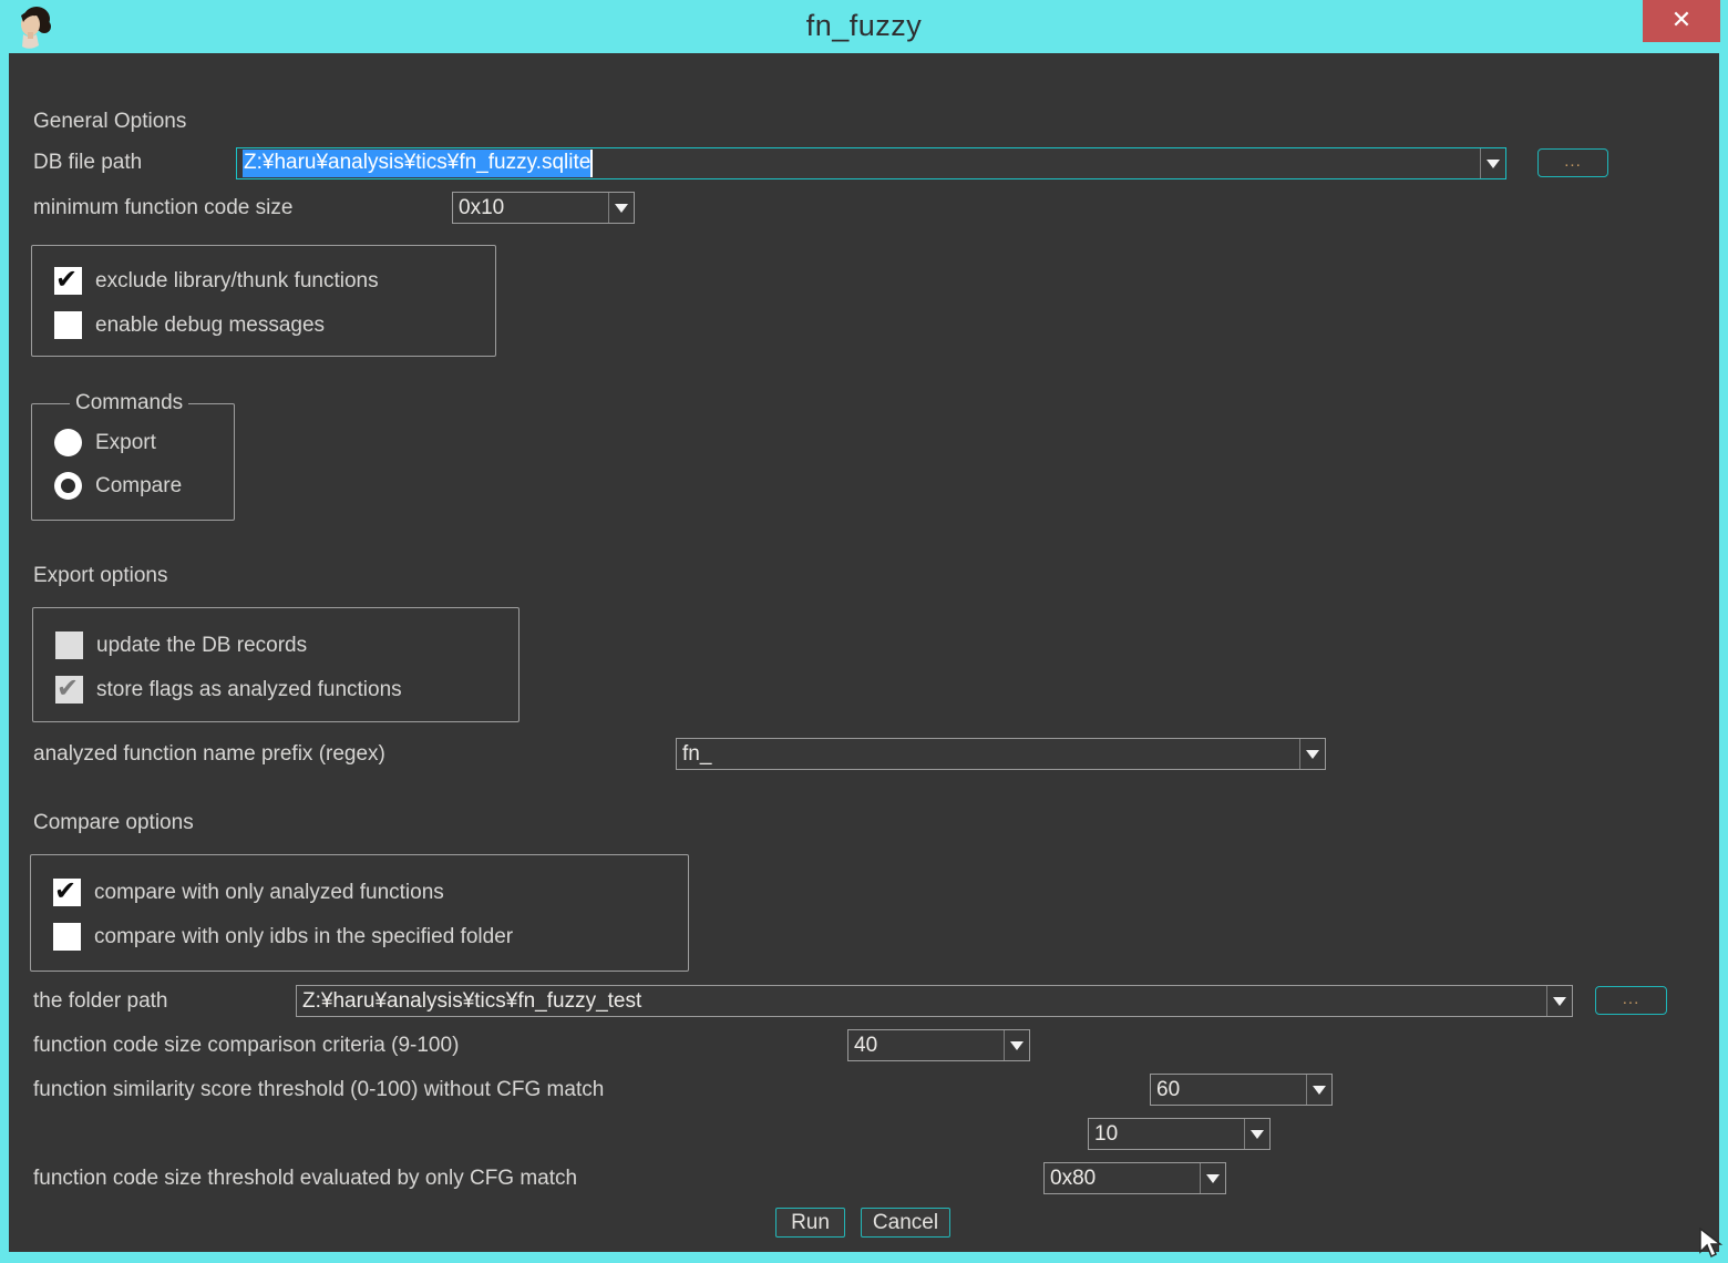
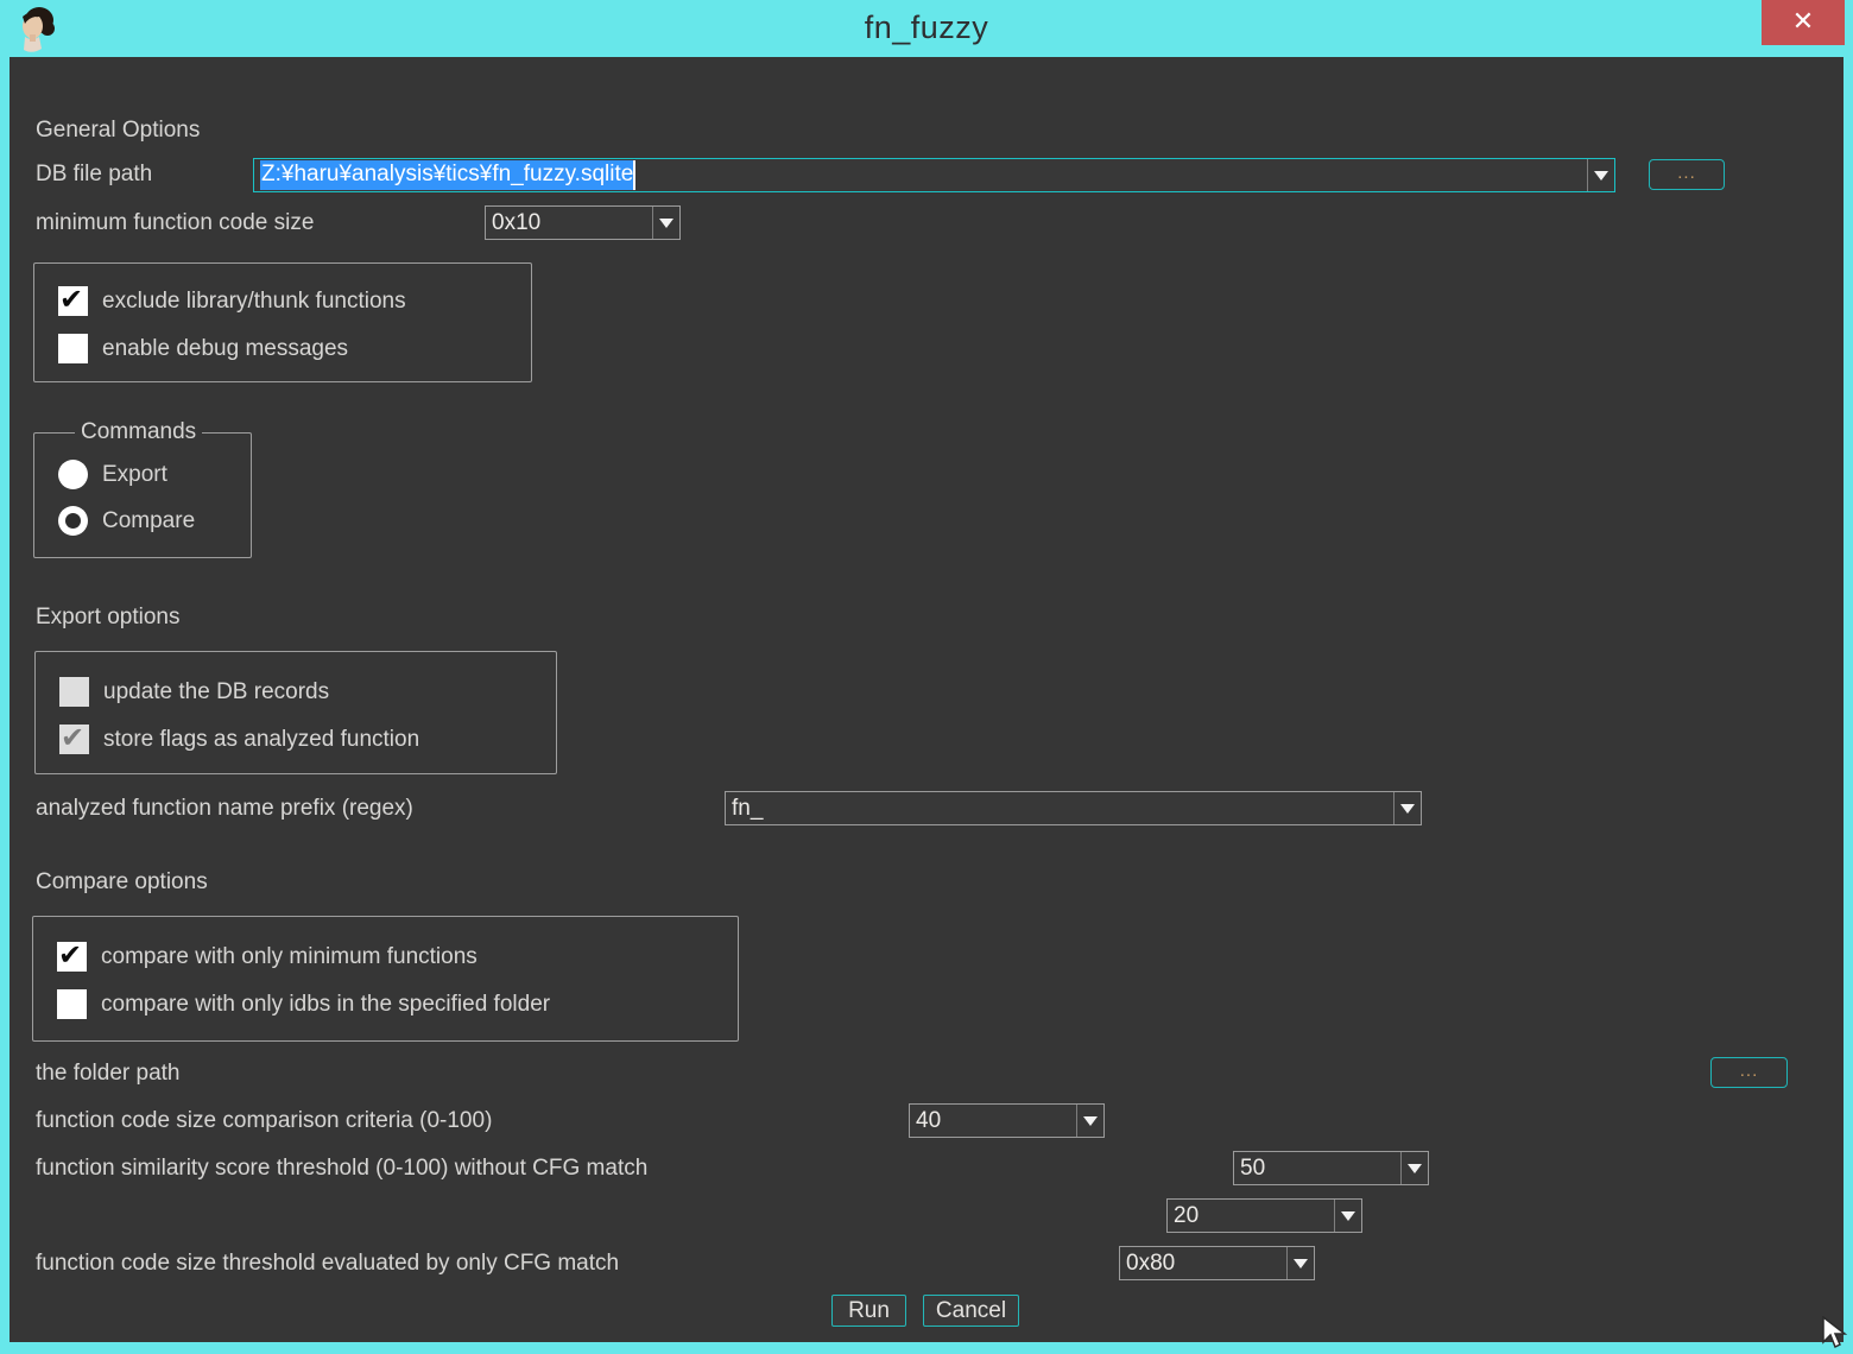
  fn_fuzzy
  ✕
  General Options
  DB file path
  Z:¥haru¥analysis¥tics¥fn_fuzzy.sqlite
  ...
  minimum function code size
  0x10
  exclude library/thunk functions
  enable debug messages
  Commands
  Export
  Compare
  Export options
  update the DB records
- store flags as analyzed functions
+ store flags as analyzed function
  analyzed function name prefix (regex)
  fn_
  Compare options
- compare with only analyzed functions
+ compare with only minimum functions
  compare with only idbs in the specified folder
  the folder path
- Z:¥haru¥analysis¥tics¥fn_fuzzy_test
  ...
- function code size comparison criteria (9-100)
+ function code size comparison criteria (0-100)
  40
  function similarity score threshold (0-100) without CFG match
- 60
+ 50
- 10
+ 20
  function code size threshold evaluated by only CFG match
  0x80
  Run
  Cancel
